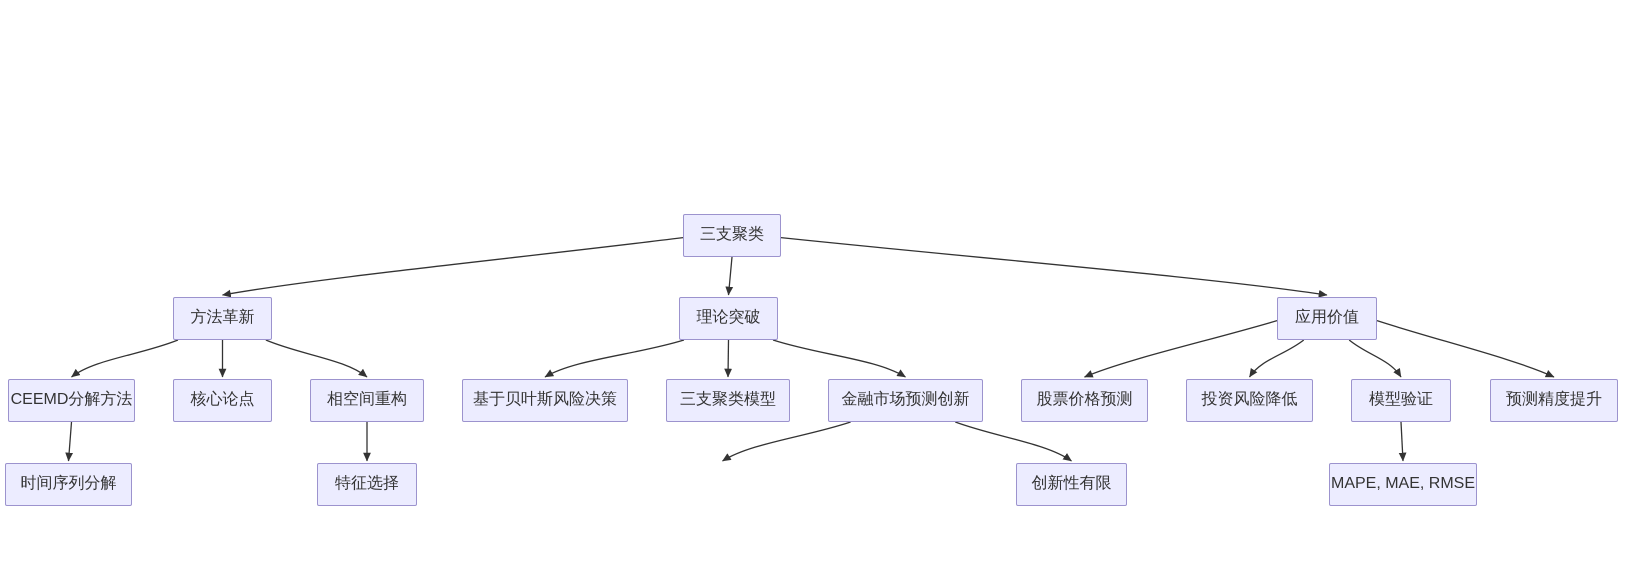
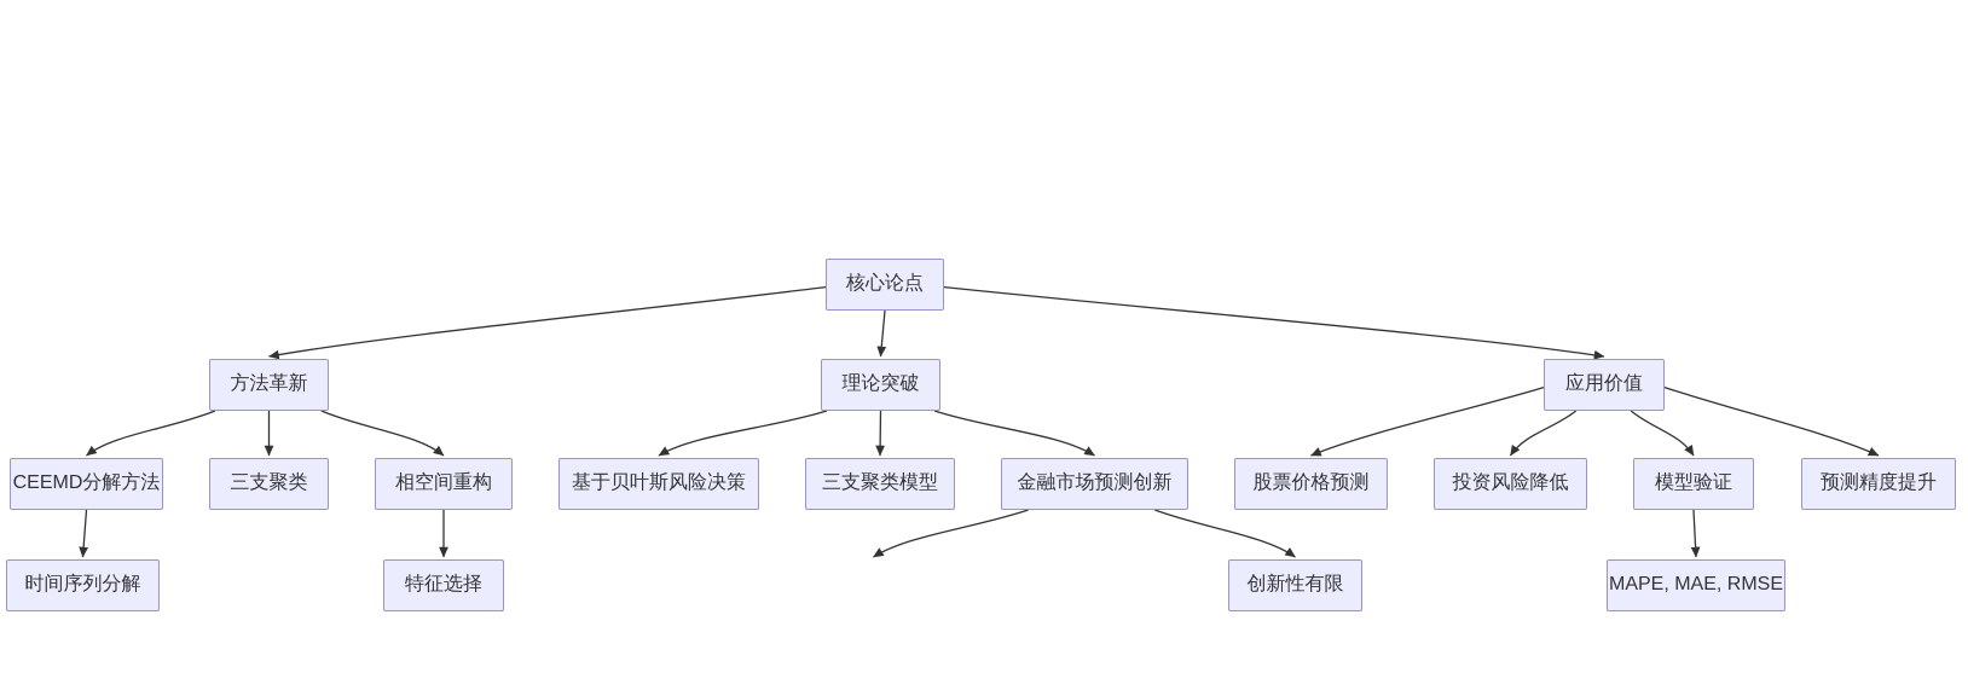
- 三支聚类
+ 核心论点
  方法革新
  理论突破
  应用价值
  CEEMD分解方法
- 核心论点
+ 三支聚类
  相空间重构
  基于贝叶斯风险决策
  三支聚类模型
  金融市场预测创新
  股票价格预测
  投资风险降低
  模型验证
  预测精度提升
  时间序列分解
  特征选择
  创新性有限
  MAPE, MAE, RMSE
